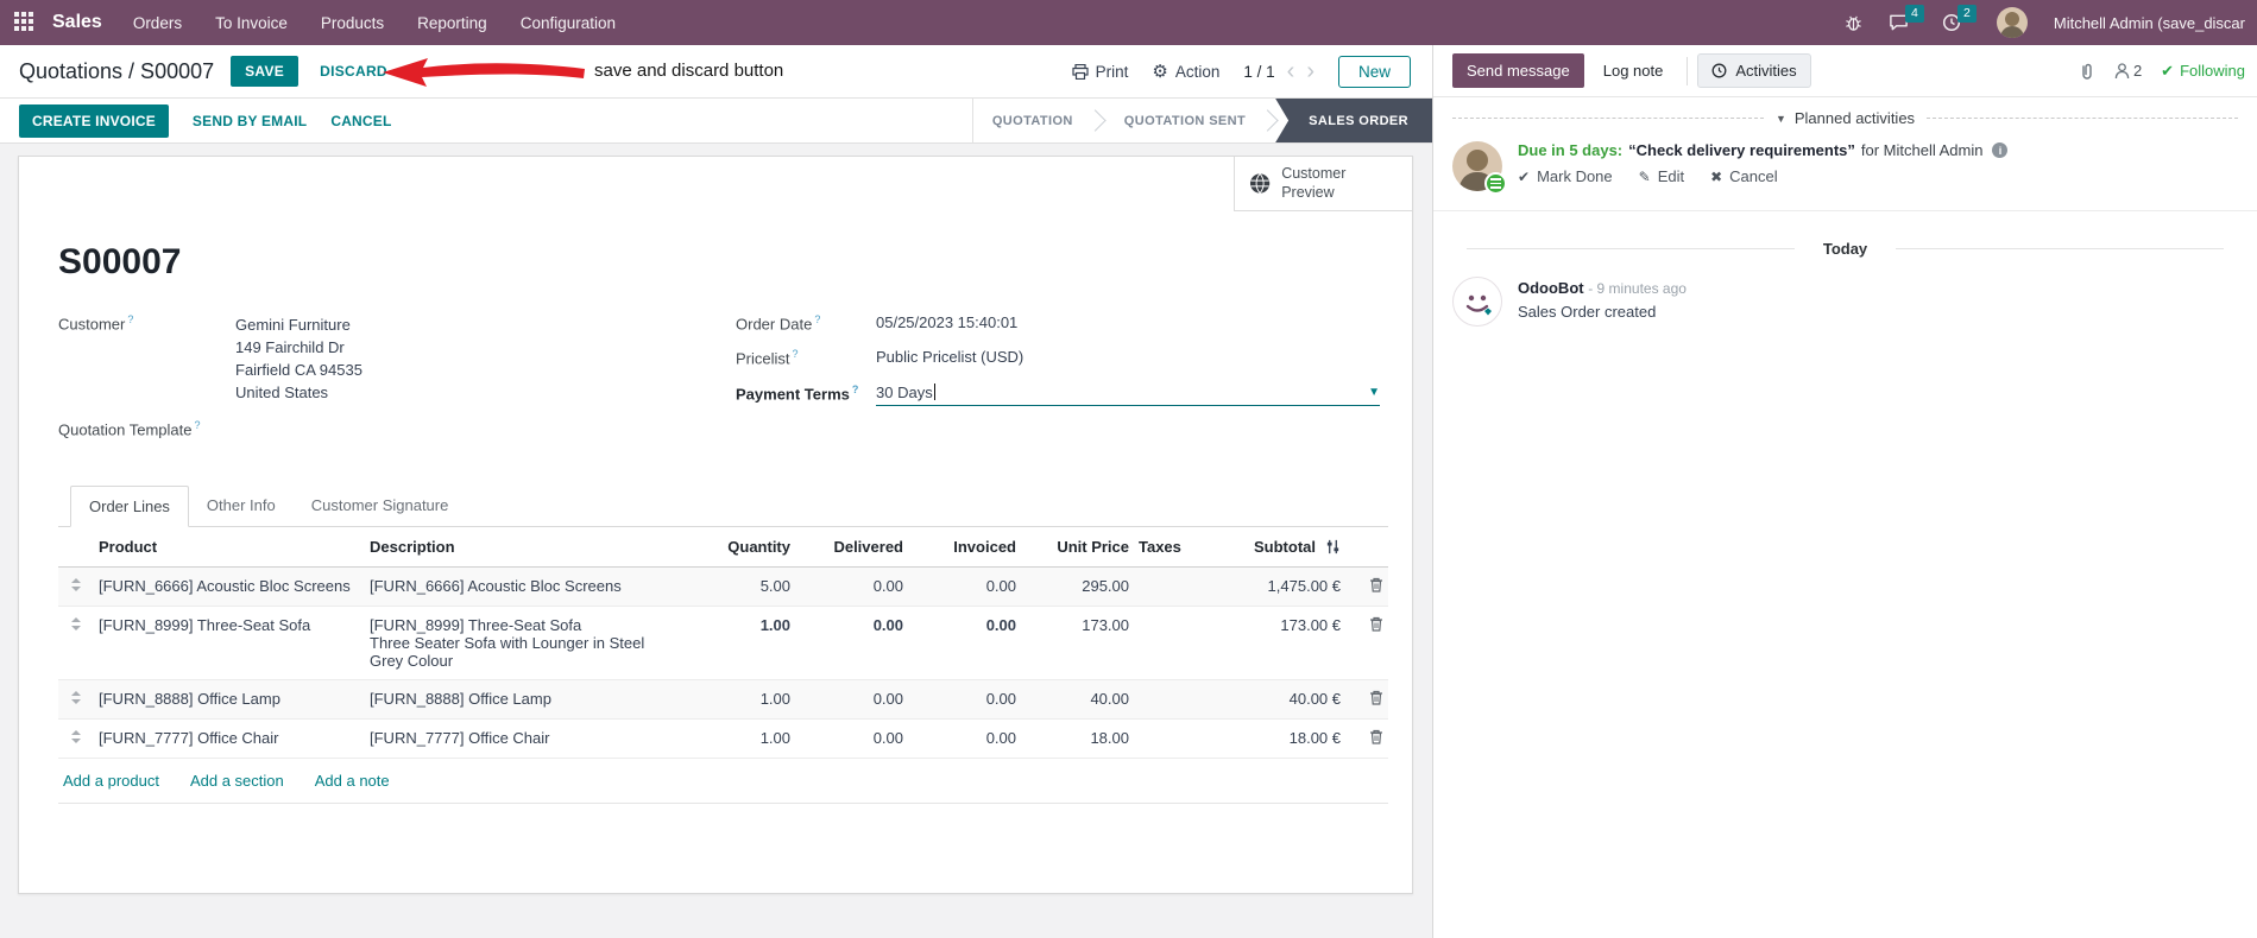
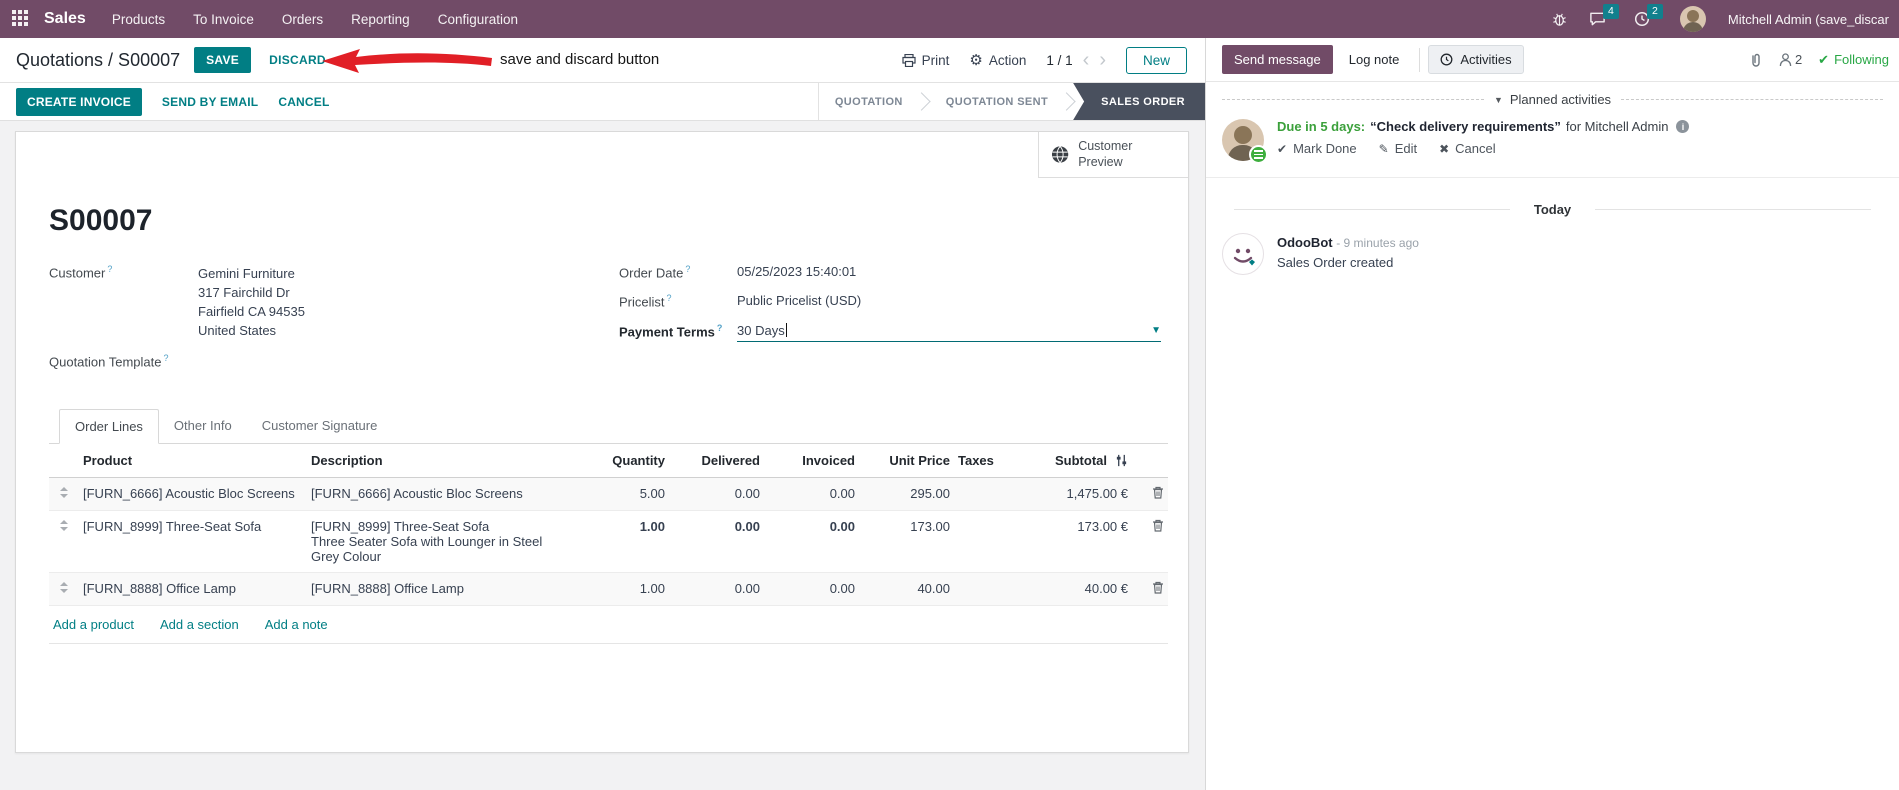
  Sales
- Orders
+ Products
  To Invoice
- Products
+ Orders
  Reporting
  Configuration
  4
  2
  Mitchell Admin (save_discar
  Quotations / S00007
  SAVE
  DISCARD
  save and discard button
  Print
  ⚙
  Action
  1 / 1
  ‹
  ›
  New
  CREATE INVOICE
  SEND BY EMAIL
  CANCEL
  QUOTATION
  QUOTATION SENT
  SALES ORDER
  Customer Preview
  S00007
  Customer ?
  Gemini Furniture
- 149 Fairchild Dr
+ 317 Fairchild Dr
  Fairfield CA 94535
  United States
  Quotation Template ?
  Order Date ?
  05/25/2023 15:40:01
  Pricelist ?
  Public Pricelist (USD)
  Payment Terms ?
  30 Days
  ▼
  Order Lines
  Other Info
  Customer Signature
  	Product	Description	Quantity	Delivered	Invoiced	Unit Price	Taxes	Subtotal
  	[FURN_6666] Acoustic Bloc Screens	[FURN_6666] Acoustic Bloc Screens	5.00	0.00	0.00	295.00		1,475.00 €
  	[FURN_8999] Three-Seat Sofa	[FURN_8999] Three-Seat SofaThree Seater Sofa with Lounger in Steel Grey Colour	1.00	0.00	0.00	173.00		173.00 €
  	[FURN_8888] Office Lamp	[FURN_8888] Office Lamp	1.00	0.00	0.00	40.00		40.00 €
- 	[FURN_7777] Office Chair	[FURN_7777] Office Chair	1.00	0.00	0.00	18.00		18.00 €
  Add a product
  Add a section
  Add a note
  Send message
  Log note
  Activities
  2
  ✔
  Following
  ▼
  Planned activities
  Due in 5 days:
  “Check delivery requirements”
  for Mitchell Admin
  i
  ✔
  Mark Done
  ✎
  Edit
  ✖
  Cancel
  Today
  OdooBot - 9 minutes ago
  Sales Order created
